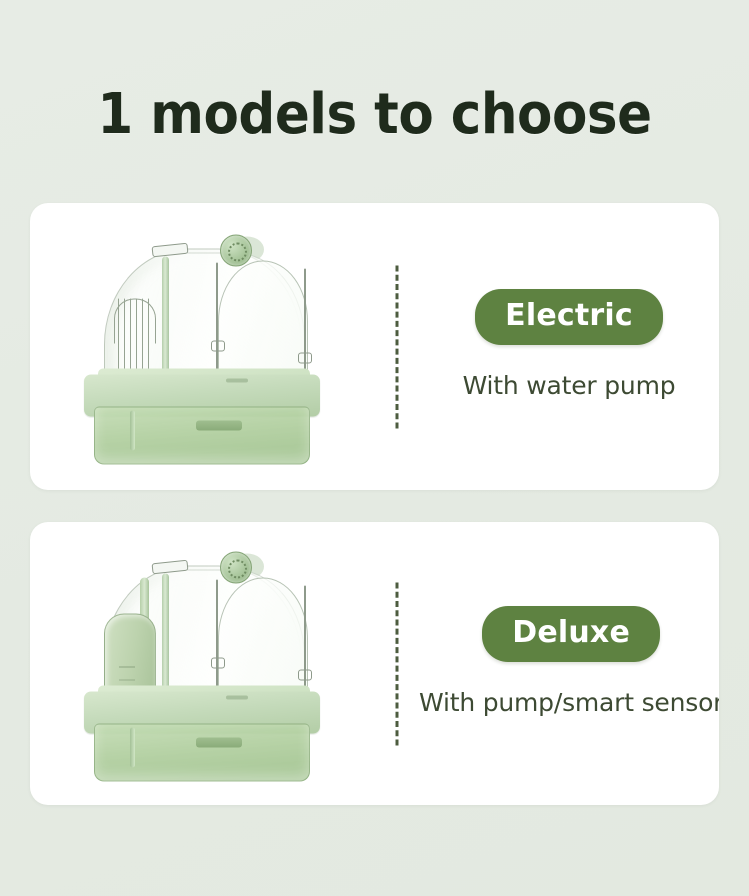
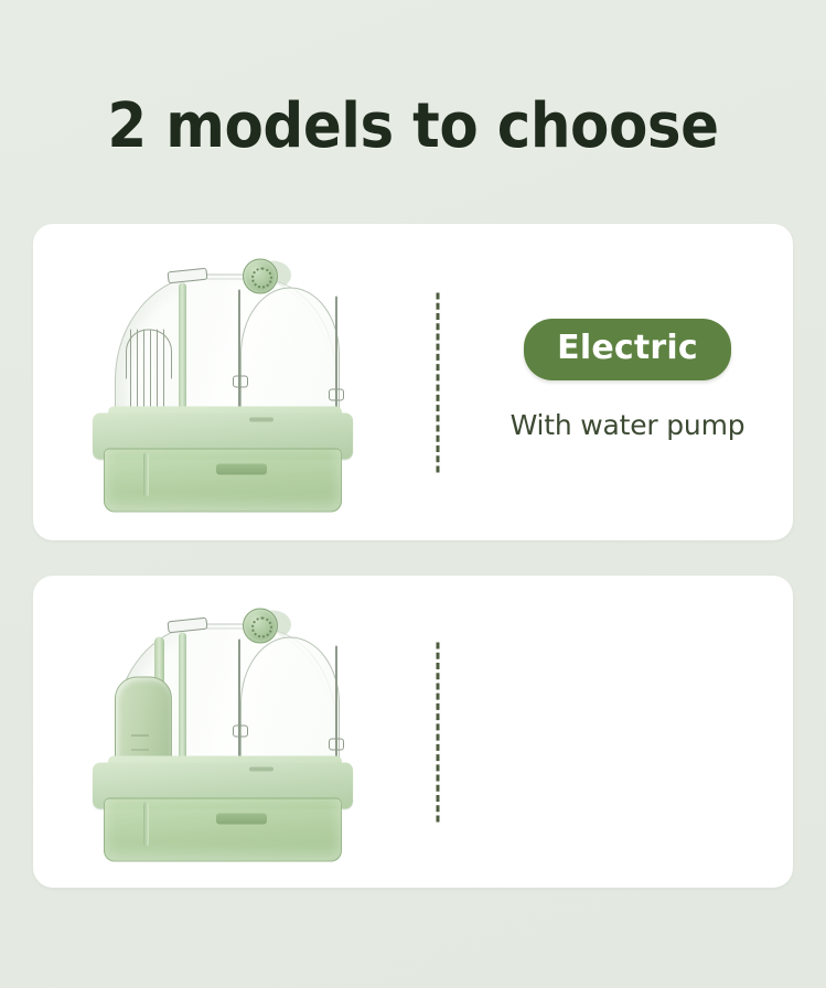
- 1 models to choose
+ 2 models to choose
  Electric
  With water pump
- Deluxe
- With pump/smart sensor
